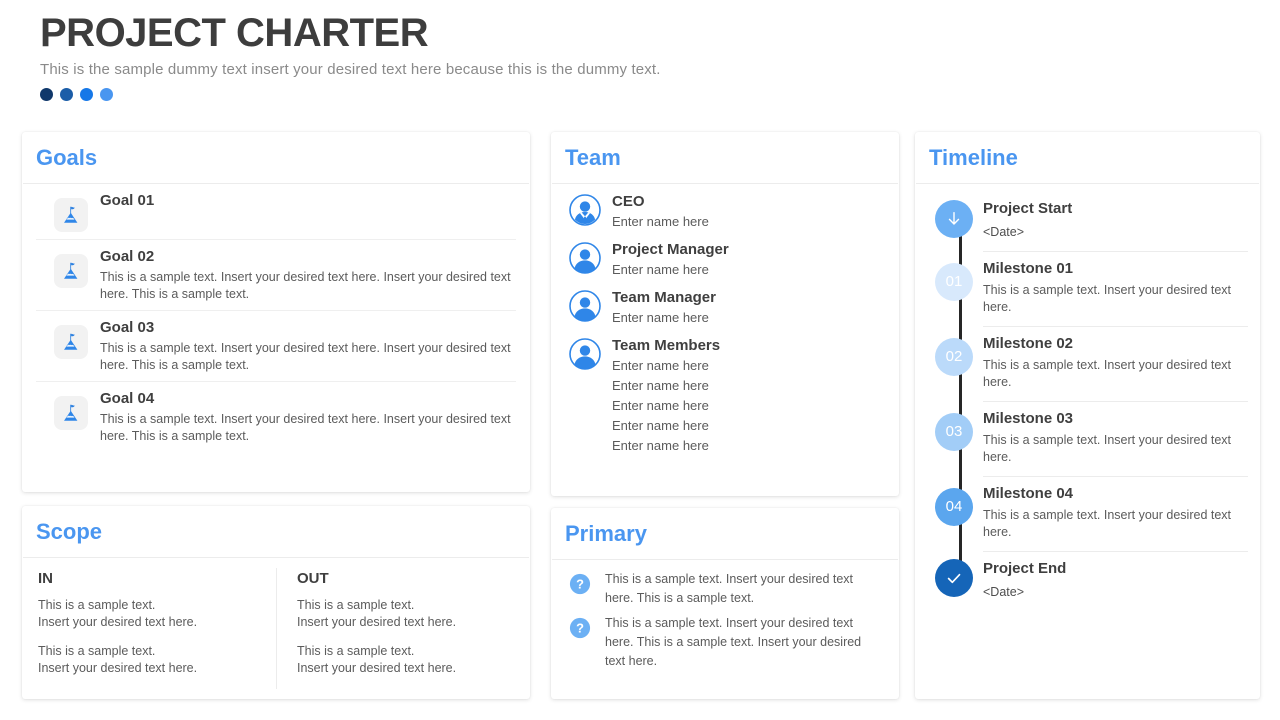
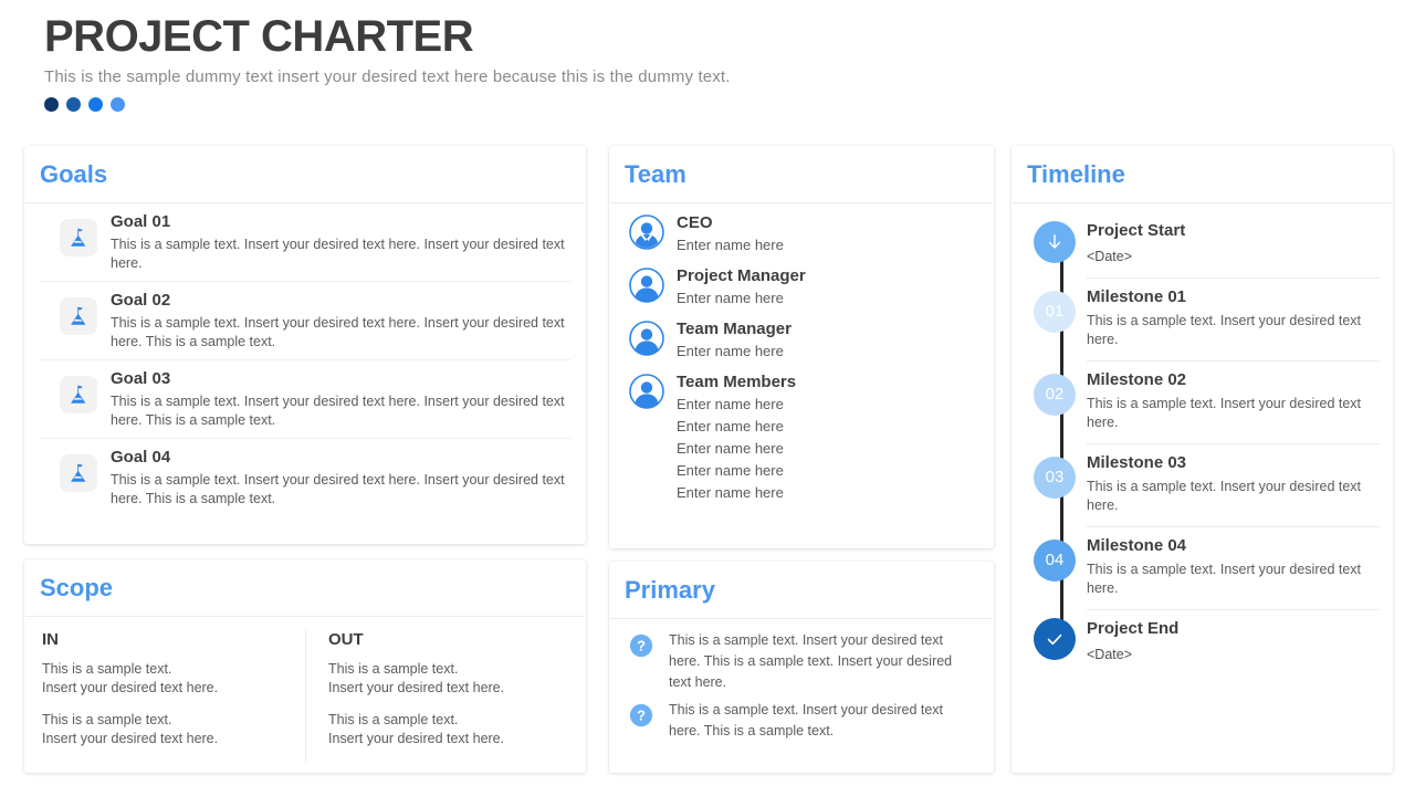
  PROJECT CHARTER
  This is the sample dummy text insert your desired text here because this is the dummy text.
  Goals
  Goal 01
+ This is a sample text. Insert your desired text here. Insert your desired text here.
  Goal 02
  This is a sample text. Insert your desired text here. Insert your desired text here. This is a sample text.
  Goal 03
  This is a sample text. Insert your desired text here. Insert your desired text here. This is a sample text.
  Goal 04
  This is a sample text. Insert your desired text here. Insert your desired text here. This is a sample text.
  Team
  CEO
  Enter name here
  Project Manager
  Enter name here
  Team Manager
  Enter name here
  Team Members
  Enter name here
  Enter name here
  Enter name here
  Enter name here
  Enter name here
  Timeline
  Project Start
  <Date>
  01
  Milestone 01
  This is a sample text. Insert your desired text here.
  02
  Milestone 02
  This is a sample text. Insert your desired text here.
  03
  Milestone 03
  This is a sample text. Insert your desired text here.
  04
  Milestone 04
  This is a sample text. Insert your desired text here.
  Project End
  <Date>
  Scope
  IN
  This is a sample text.
  Insert your desired text here.
  This is a sample text.
  Insert your desired text here.
  OUT
  This is a sample text.
  Insert your desired text here.
  This is a sample text.
  Insert your desired text here.
  Primary
  ?
- This is a sample text. Insert your desired text here. This is a sample text.
+ This is a sample text. Insert your desired text here. This is a sample text. Insert your desired text here.
  ?
- This is a sample text. Insert your desired text here. This is a sample text. Insert your desired text here.
+ This is a sample text. Insert your desired text here. This is a sample text.
